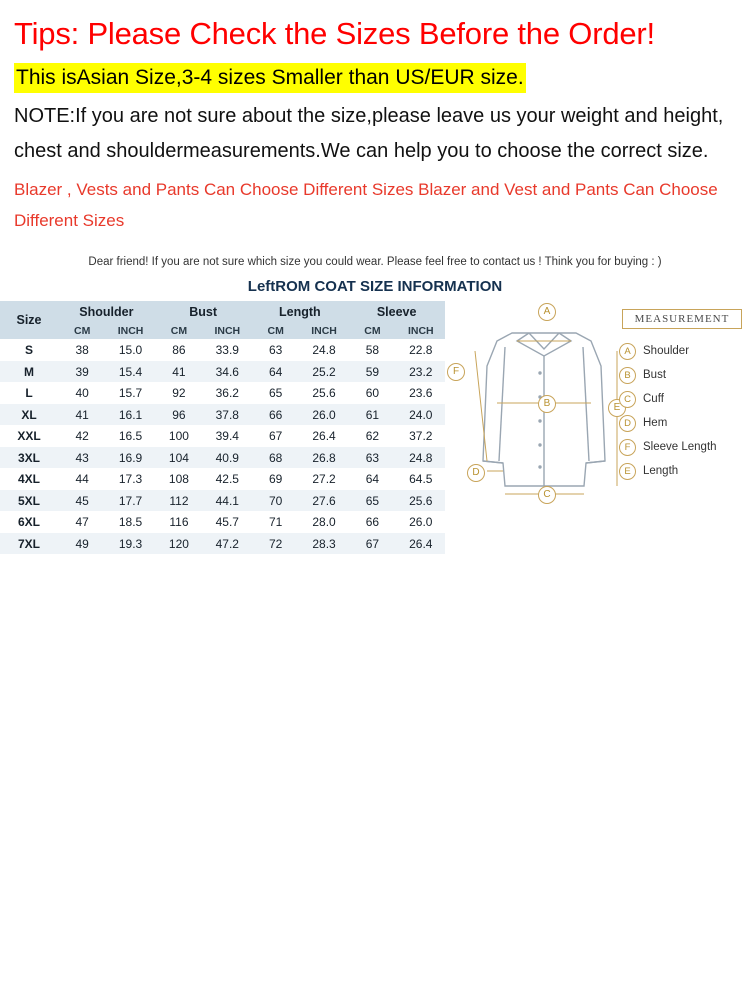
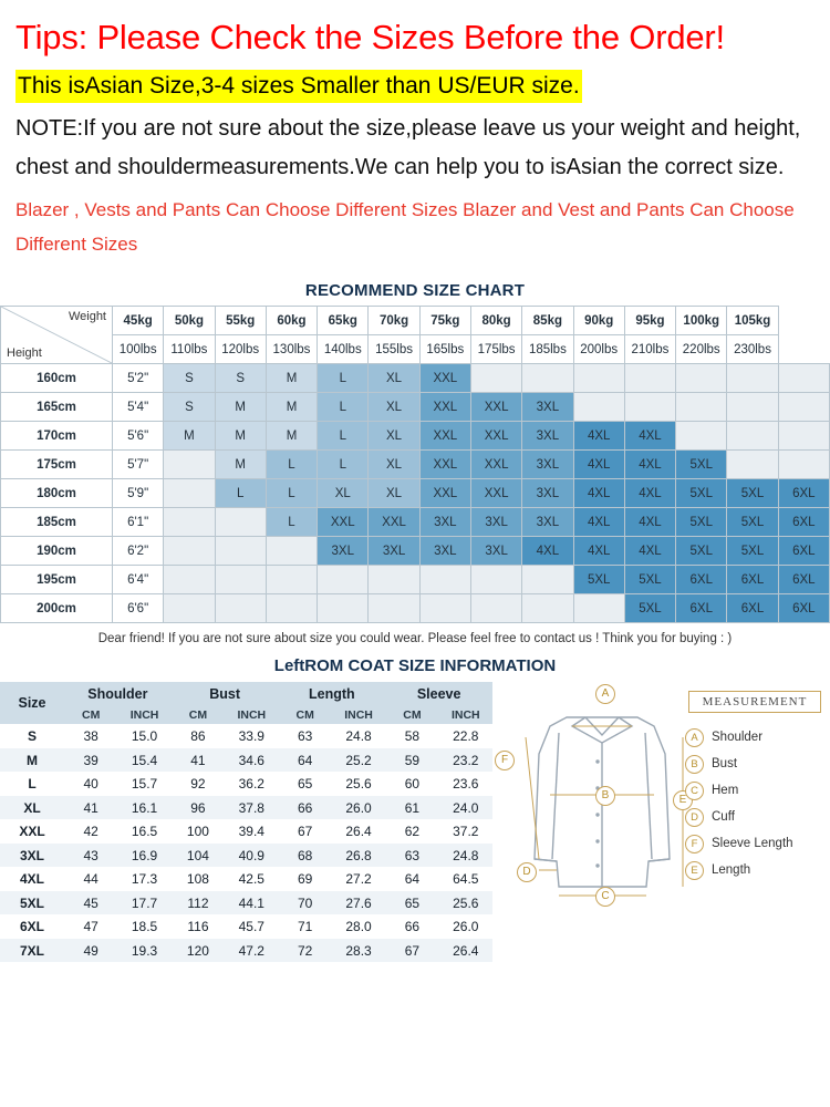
  Tips: Please Check the Sizes Before the Order!
  This isAsian Size,3-4 sizes Smaller than US/EUR size.
- NOTE:If you are not sure about the size,please leave us your weight and height, chest and shouldermeasurements.We can help you to choose the correct size.
+ NOTE:If you are not sure about the size,please leave us your weight and height, chest and shouldermeasurements.We can help you to isAsian the correct size.
  Blazer , Vests and Pants Can Choose Different Sizes Blazer and Vest and Pants Can Choose Different Sizes
+ RECOMMEND SIZE CHART
+ WeightHeight	45kg	50kg	55kg	60kg	65kg	70kg	75kg	80kg	85kg	90kg	95kg	100kg	105kg
+ 100lbs	110lbs	120lbs	130lbs	140lbs	155lbs	165lbs	175lbs	185lbs	200lbs	210lbs	220lbs	230lbs
+ 160cm	5'2"	S	S	M	L	XL	XXL
+ 165cm	5'4"	S	M	M	L	XL	XXL	XXL	3XL
+ 170cm	5'6"	M	M	M	L	XL	XXL	XXL	3XL	4XL	4XL
+ 175cm	5'7"		M	L	L	XL	XXL	XXL	3XL	4XL	4XL	5XL
+ 180cm	5'9"		L	L	XL	XL	XXL	XXL	3XL	4XL	4XL	5XL	5XL	6XL
+ 185cm	6'1"			L	XXL	XXL	3XL	3XL	3XL	4XL	4XL	5XL	5XL	6XL
+ 190cm	6'2"				3XL	3XL	3XL	3XL	4XL	4XL	4XL	5XL	5XL	6XL
+ 195cm	6'4"									5XL	5XL	6XL	6XL	6XL
+ 200cm	6'6"										5XL	6XL	6XL	6XL
- Dear friend! If you are not sure which size you could wear. Please feel free to contact us ! Think you for buying : )
+ Dear friend! If you are not sure about size you could wear. Please feel free to contact us ! Think you for buying : )
  LeftROM COAT SIZE INFORMATION
  Size	Shoulder	Bust	Length	Sleeve
  CM	INCH	CM	INCH	CM	INCH	CM	INCH
  S	38	15.0	86	33.9	63	24.8	58	22.8
  M	39	15.4	41	34.6	64	25.2	59	23.2
  L	40	15.7	92	36.2	65	25.6	60	23.6
  XL	41	16.1	96	37.8	66	26.0	61	24.0
  XXL	42	16.5	100	39.4	67	26.4	62	37.2
  3XL	43	16.9	104	40.9	68	26.8	63	24.8
  4XL	44	17.3	108	42.5	69	27.2	64	64.5
  5XL	45	17.7	112	44.1	70	27.6	65	25.6
  6XL	47	18.5	116	45.7	71	28.0	66	26.0
  7XL	49	19.3	120	47.2	72	28.3	67	26.4
  MEASUREMENT
  A
  B
  C
  D
  E
  F
  A
  Shoulder
  B
  Bust
  C
- Cuff
+ Hem
  D
- Hem
+ Cuff
  F
  Sleeve Length
  E
  Length
